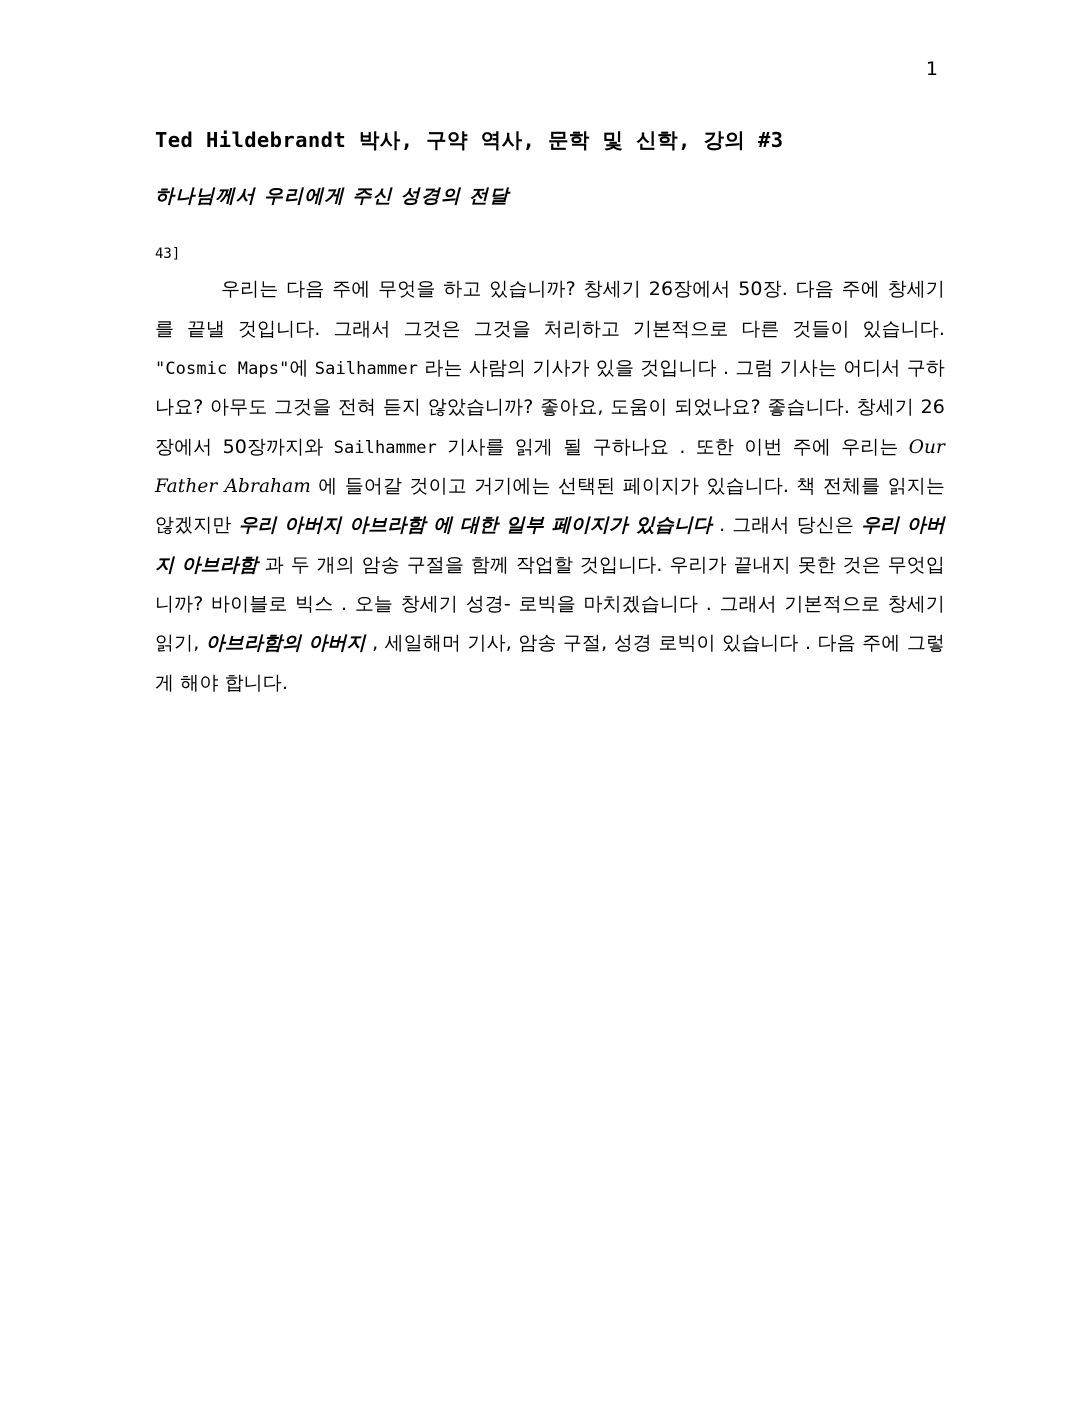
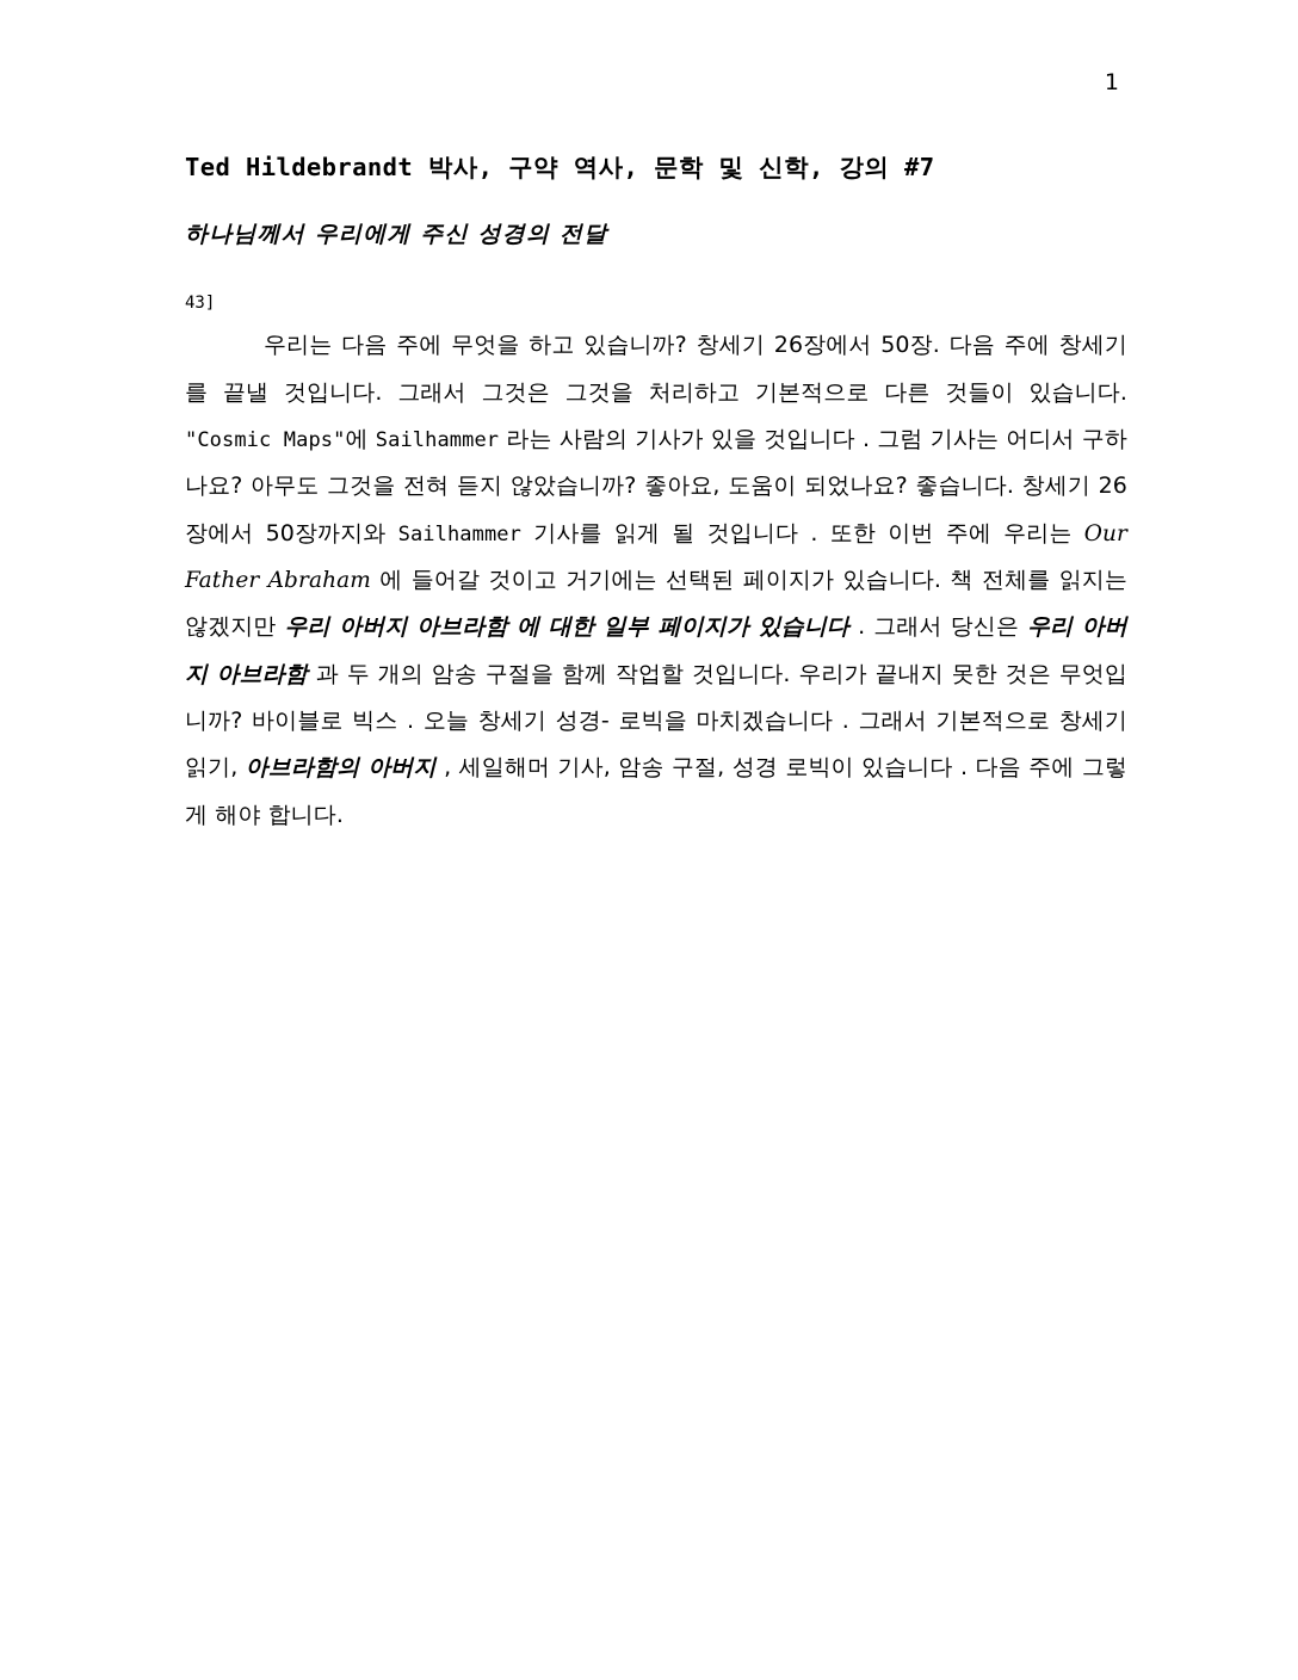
  1
- Ted Hildebrandt 박사, 구약 역사, 문학 및 신학, 강의 #3
+ Ted Hildebrandt 박사, 구약 역사, 문학 및 신학, 강의 #7
  하나님께서 우리에게 주신 성경의 전달
  43]
- 우리는 다음 주에 무엇을 하고 있습니까? 창세기 26장에서 50장. 다음 주에 창세기를 끝낼 것입니다. 그래서 그것은 그것을 처리하고 기본적으로 다른 것들이 있습니다. "Cosmic Maps"에 Sailhammer 라는 사람의 기사가 있을 것입니다 . 그럼 기사는 어디서 구하나요? 아무도 그것을 전혀 듣지 않았습니까? 좋아요, 도움이 되었나요? 좋습니다. 창세기 26장에서 50장까지와 Sailhammer 기사를 읽게 될 구하나요 . 또한 이번 주에 우리는 Our Father Abraham 에 들어갈 것이고 거기에는 선택된 페이지가 있습니다. 책 전체를 읽지는 않겠지만 우리 아버지 아브라함 에 대한 일부 페이지가 있습니다 . 그래서 당신은 우리 아버지 아브라함 과 두 개의 암송 구절을 함께 작업할 것입니다. 우리가 끝내지 못한 것은 무엇입니까? 바이블로 빅스 . 오늘 창세기 성경- 로빅을 마치겠습니다 . 그래서 기본적으로 창세기 읽기, 아브라함의 아버지 , 세일해머 기사, 암송 구절, 성경 로빅이 있습니다 . 다음 주에 그렇게 해야 합니다.
+ 우리는 다음 주에 무엇을 하고 있습니까? 창세기 26장에서 50장. 다음 주에 창세기를 끝낼 것입니다. 그래서 그것은 그것을 처리하고 기본적으로 다른 것들이 있습니다. "Cosmic Maps"에 Sailhammer 라는 사람의 기사가 있을 것입니다 . 그럼 기사는 어디서 구하나요? 아무도 그것을 전혀 듣지 않았습니까? 좋아요, 도움이 되었나요? 좋습니다. 창세기 26장에서 50장까지와 Sailhammer 기사를 읽게 될 것입니다 . 또한 이번 주에 우리는 Our Father Abraham 에 들어갈 것이고 거기에는 선택된 페이지가 있습니다. 책 전체를 읽지는 않겠지만 우리 아버지 아브라함 에 대한 일부 페이지가 있습니다 . 그래서 당신은 우리 아버지 아브라함 과 두 개의 암송 구절을 함께 작업할 것입니다. 우리가 끝내지 못한 것은 무엇입니까? 바이블로 빅스 . 오늘 창세기 성경- 로빅을 마치겠습니다 . 그래서 기본적으로 창세기 읽기, 아브라함의 아버지 , 세일해머 기사, 암송 구절, 성경 로빅이 있습니다 . 다음 주에 그렇게 해야 합니다.
